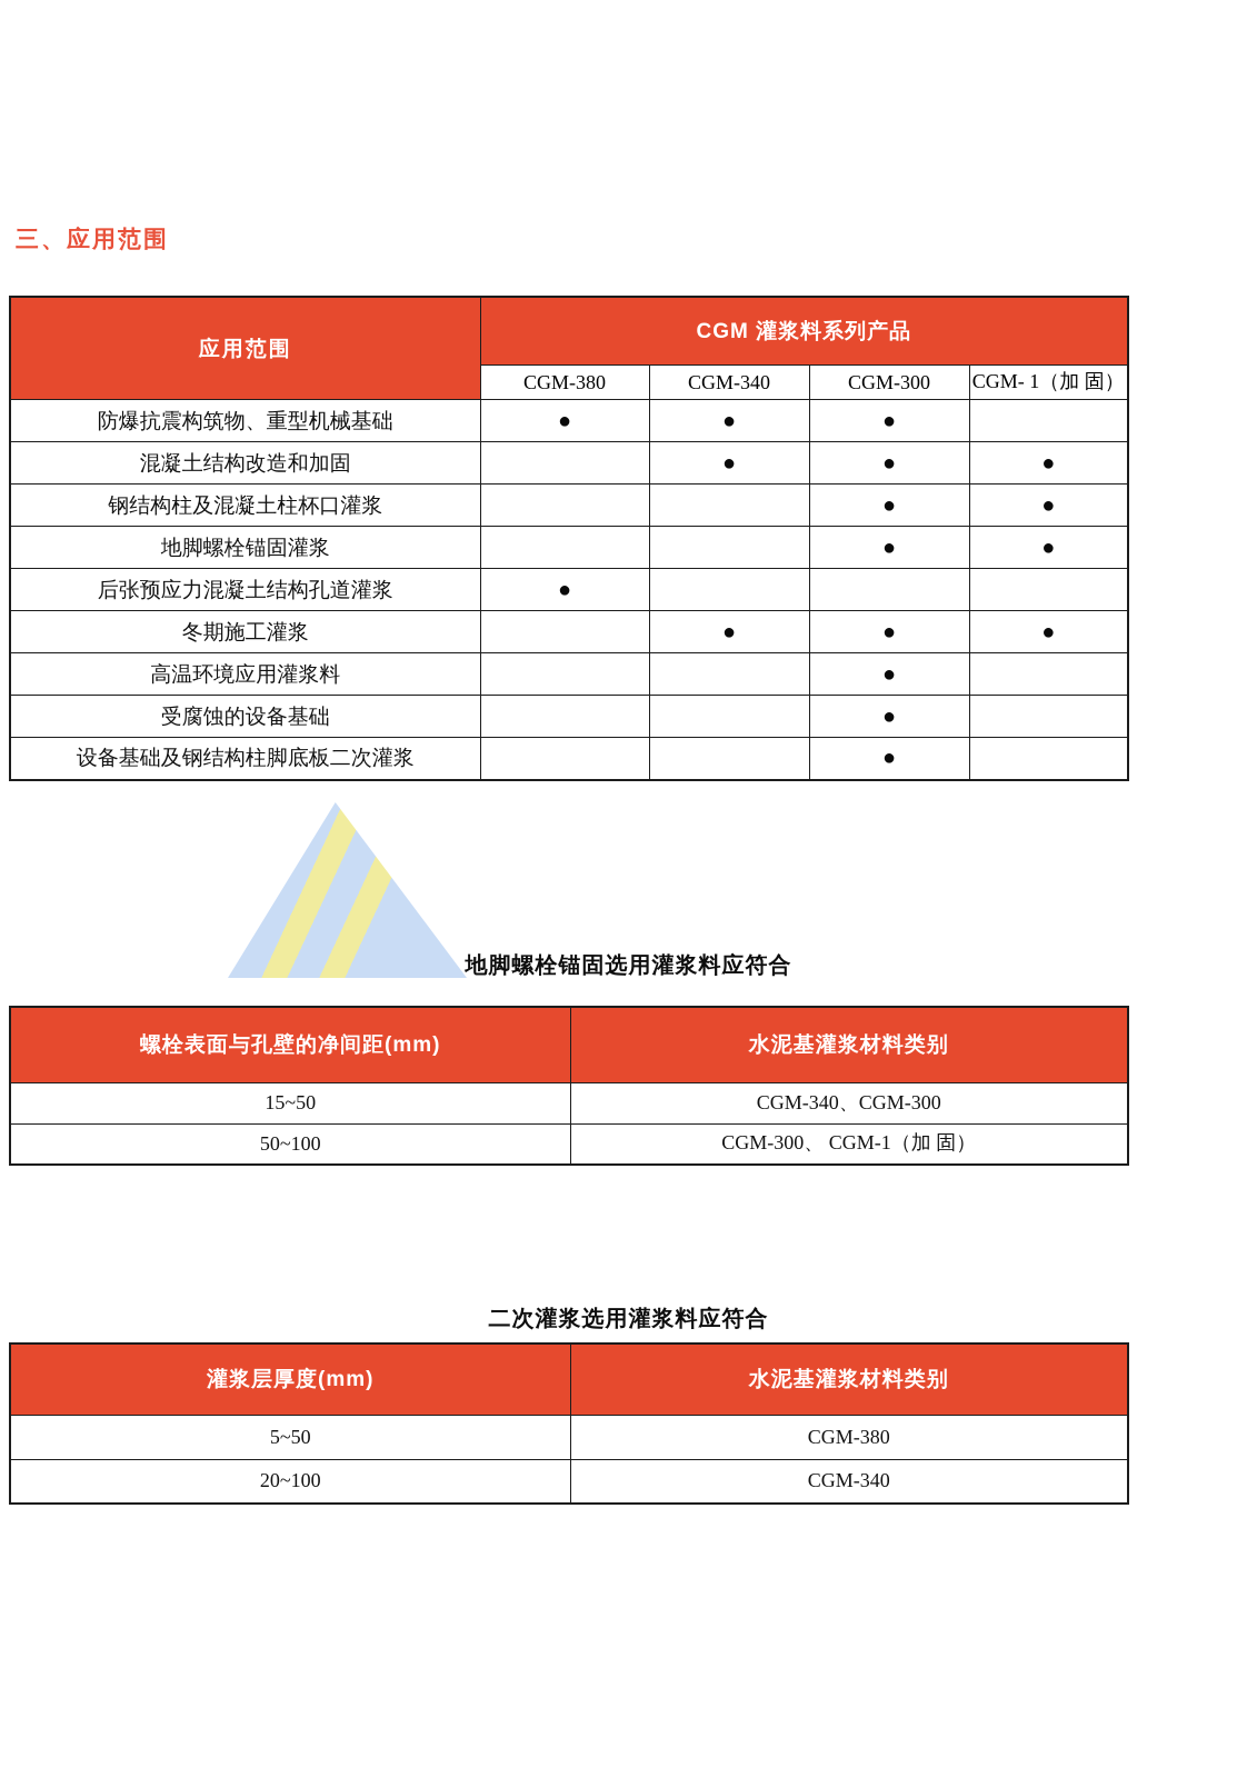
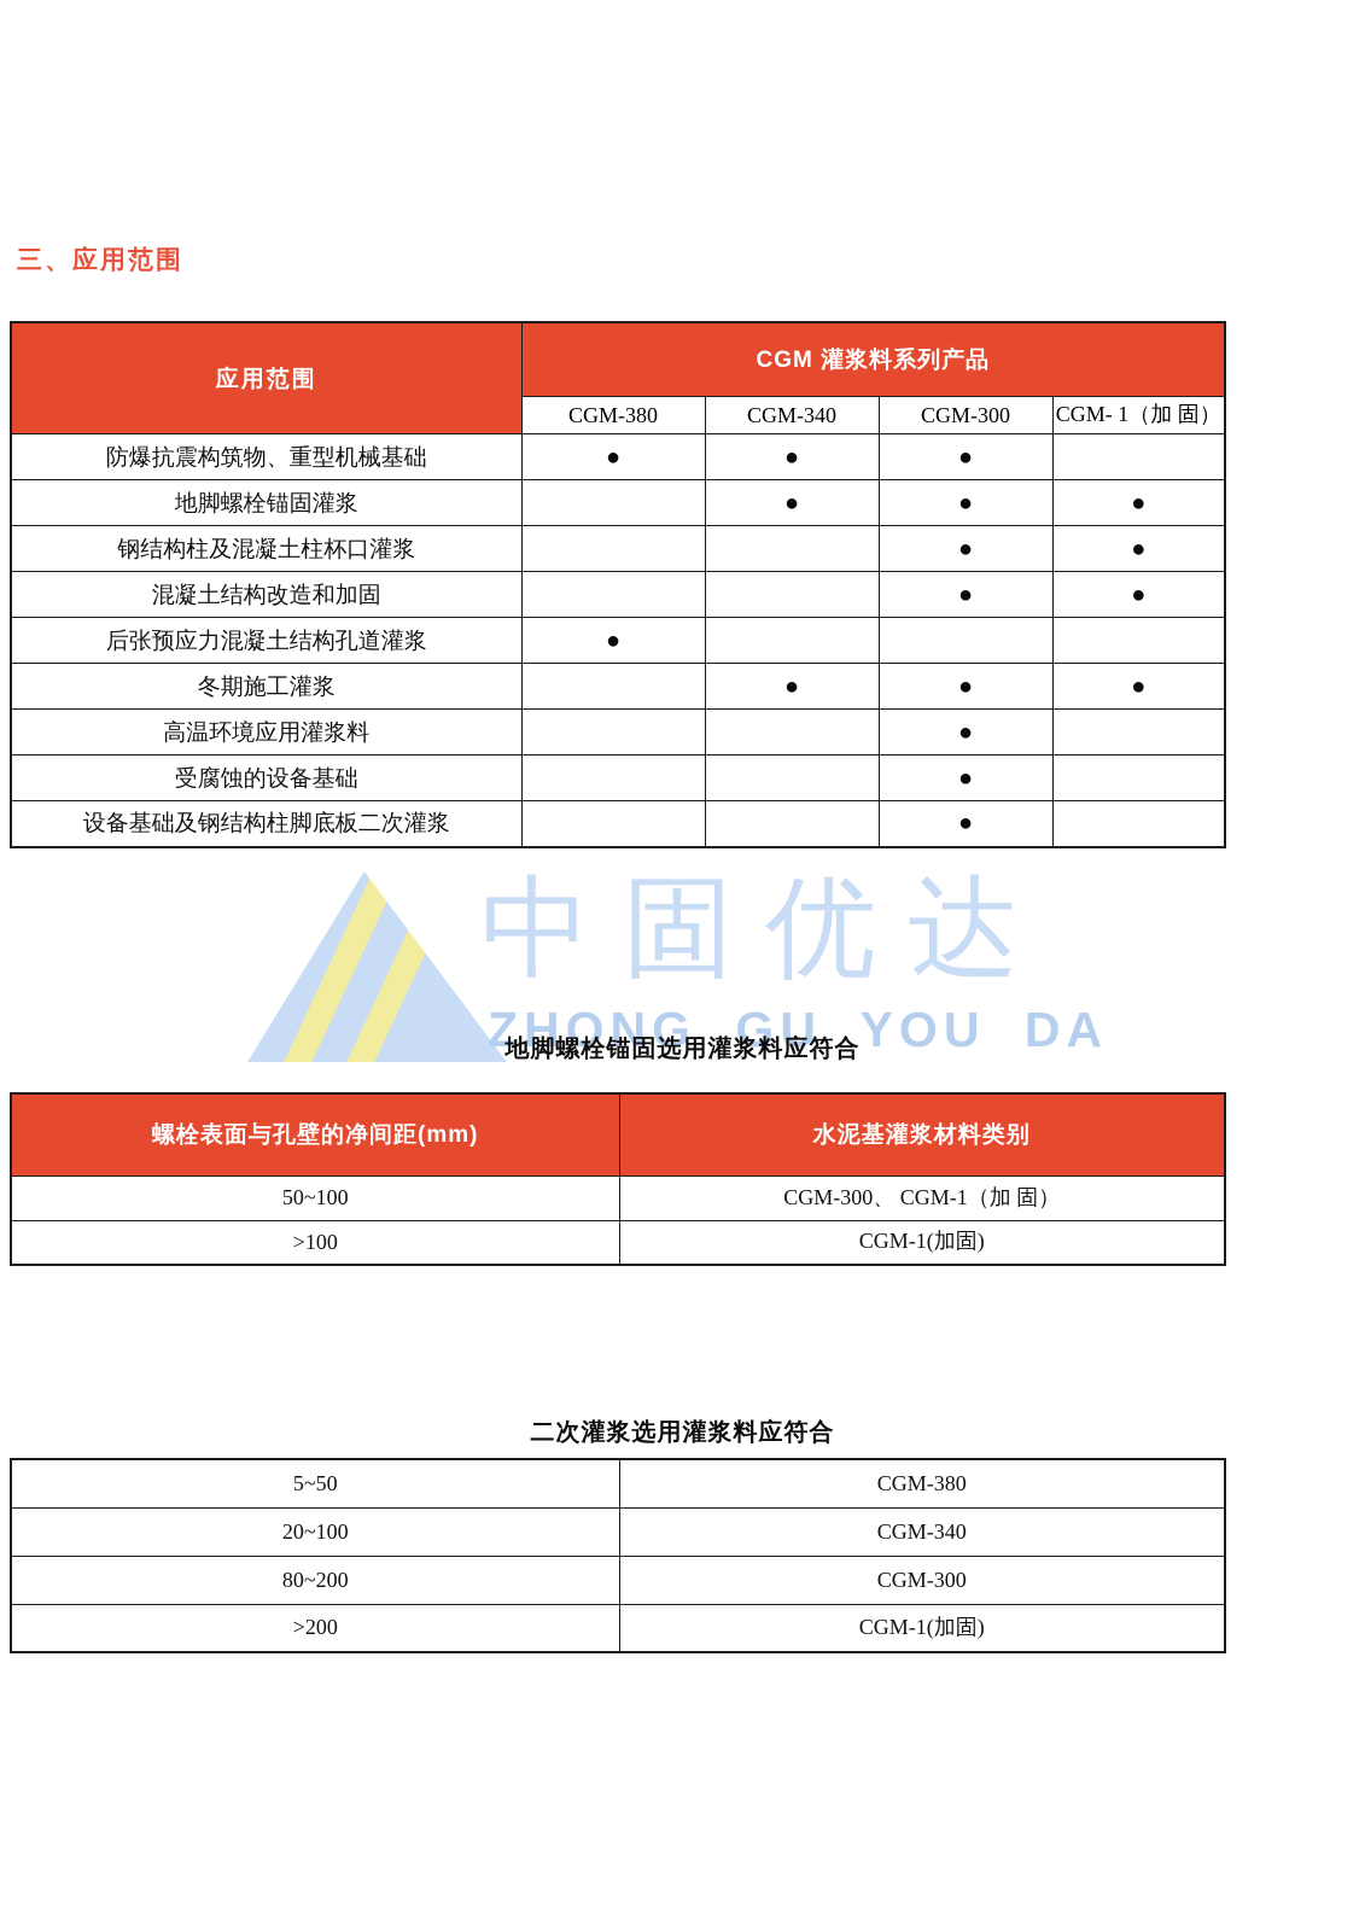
  三、应用范围
+ 中固优达
+ ZHONG GU YOU DA
  应用范围	CGM 灌浆料系列产品
  CGM-380	CGM-340	CGM-300	CGM- 1（加 固）
  防爆抗震构筑物、重型机械基础	●	●	●
- 混凝土结构改造和加固		●	●	●
+ 地脚螺栓锚固灌浆		●	●	●
  钢结构柱及混凝土柱杯口灌浆			●	●
- 地脚螺栓锚固灌浆			●	●
+ 混凝土结构改造和加固			●	●
  后张预应力混凝土结构孔道灌浆	●
  冬期施工灌浆		●	●	●
  高温环境应用灌浆料			●
  受腐蚀的设备基础			●
  设备基础及钢结构柱脚底板二次灌浆			●
  地脚螺栓锚固选用灌浆料应符合
  螺栓表面与孔壁的净间距(mm)	水泥基灌浆材料类别
- 15~50	CGM-340、CGM-300
  50~100	CGM-300、 CGM-1（加 固）
+ >100	CGM-1(加固)
  二次灌浆选用灌浆料应符合
- 灌浆层厚度(mm)	水泥基灌浆材料类别
  5~50	CGM-380
  20~100	CGM-340
+ 80~200	CGM-300
+ >200	CGM-1(加固)
